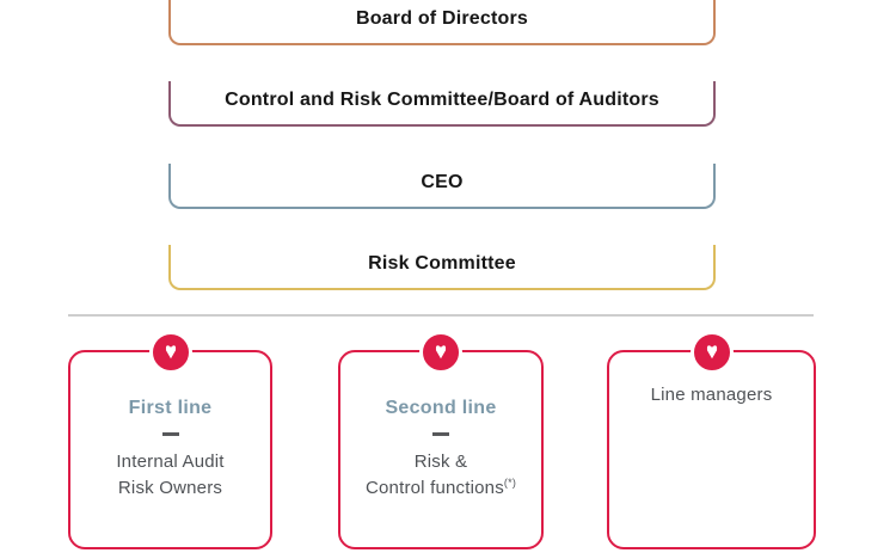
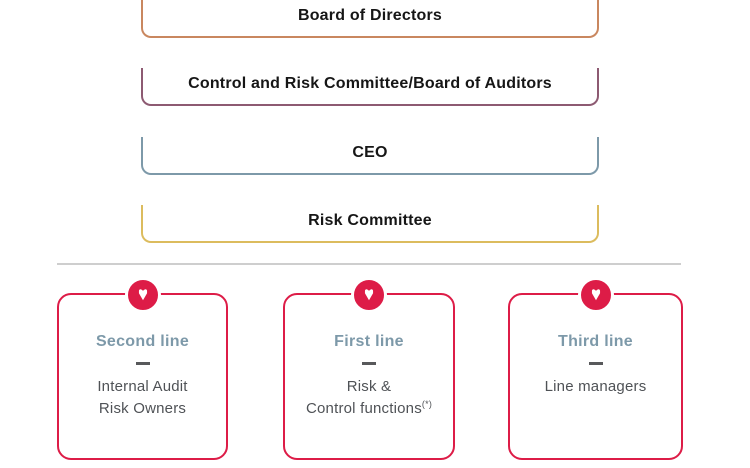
  Board of Directors
  Control and Risk Committee/Board of Auditors
  CEO
  Risk Committee
- First line
+ Second line
  Internal Audit
  Risk Owners
- Second line
+ First line
  Risk &
  Control functions(*)
+ Third line
  Line managers
